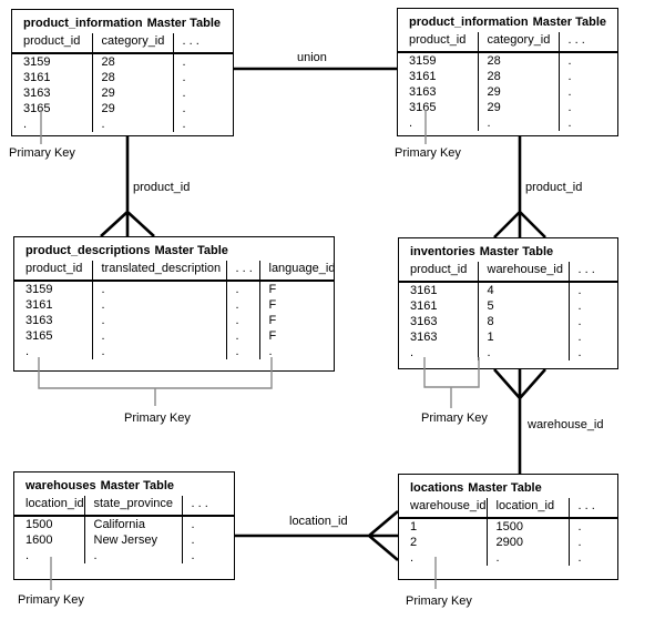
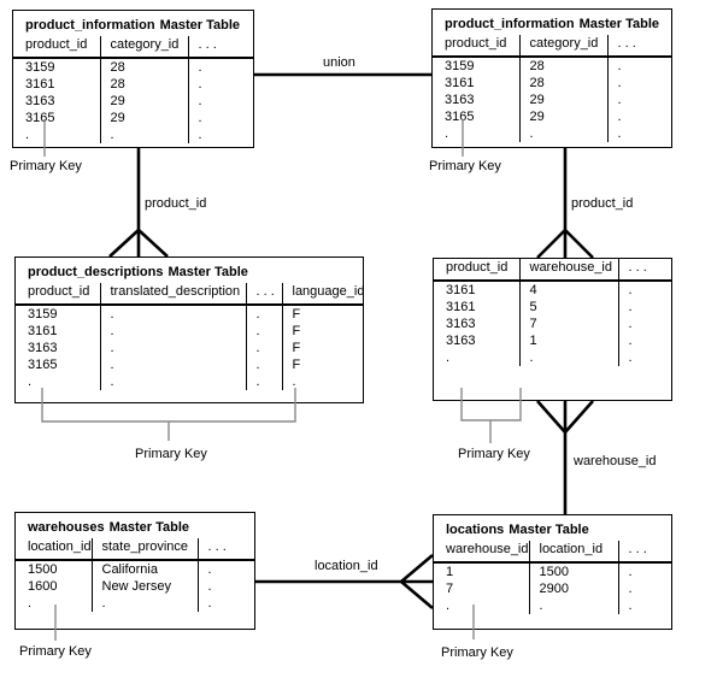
  product_information Master Table
  product_id	category_id	. . .
  3159	28	.
  3161	28	.
  3163	29	.
  3165	29	.
  .	.	.
  product_information Master Table
  product_id	category_id	. . .
  3159	28	.
  3161	28	.
  3163	29	.
  3165	29	.
  .	.	.
  product_descriptions Master Table
  product_id	translated_description	. . .	language_id
  3159	.	.	F
  3161	.	.	F
  3163	.	.	F
  3165	.	.	F
  .	.	.	.
- inventories Master Table
  product_id	warehouse_id	. . .
  3161	4	.
  3161	5	.
- 3163	8	.
+ 3163	7	.
  3163	1	.
  .	.	.
  warehouses Master Table
  location_id	state_province	. . .
  1500	California	.
  1600	New Jersey	.
  .	.	.
  locations Master Table
  warehouse_id	location_id	. . .
  1	1500	.
- 2	2900	.
+ 7	2900	.
  .	.	.
  union
  product_id
  product_id
  warehouse_id
  location_id
  Primary Key
  Primary Key
  Primary Key
  Primary Key
  Primary Key
  Primary Key
